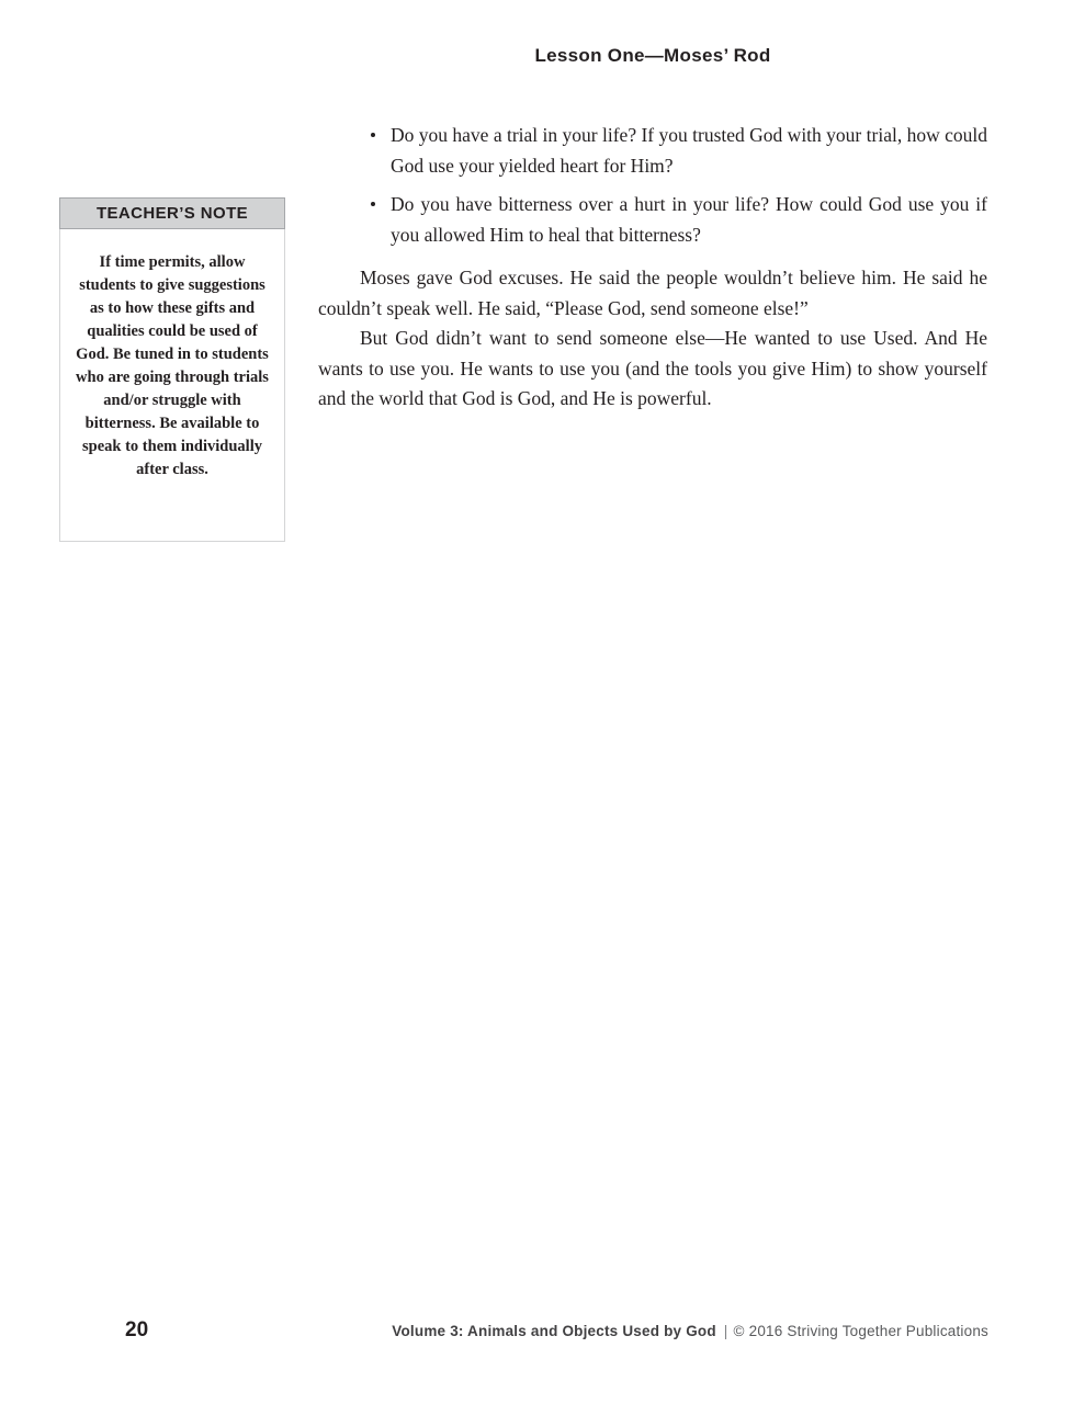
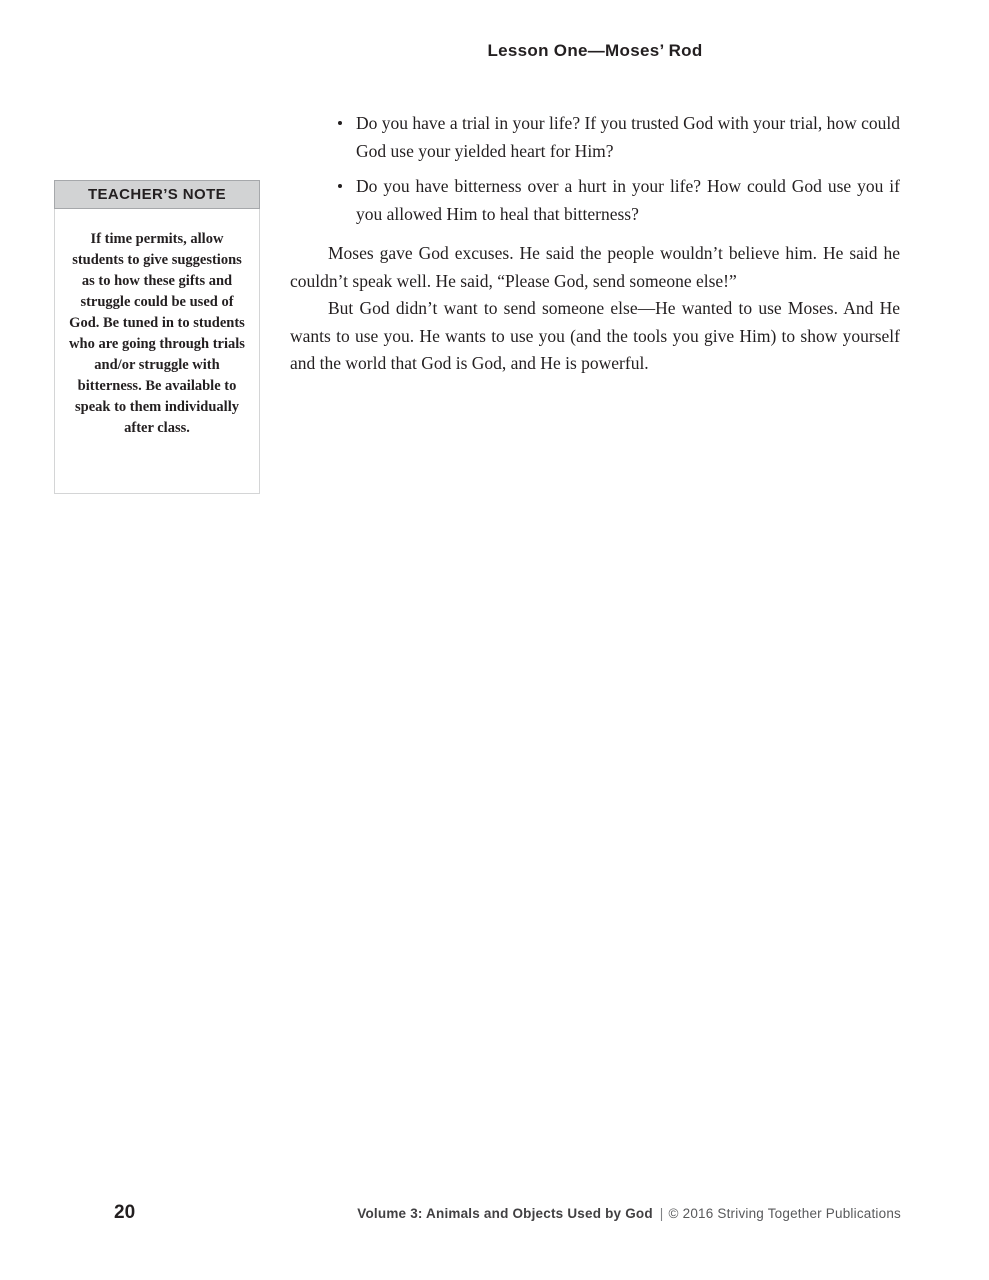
  Lesson One—Moses’ Rod
  Do you have a trial in your life? If you trusted God with your trial, how could God use your yielded heart for Him?
  Do you have bitterness over a hurt in your life? How could God use you if you allowed Him to heal that bitterness?
  Moses gave God excuses. He said the people wouldn’t believe him. He said he couldn’t speak well. He said, “Please God, send someone else!”
- But God didn’t want to send someone else—He wanted to use Used. And He wants to use you. He wants to use you (and the tools you give Him) to show yourself and the world that God is God, and He is powerful.
+ But God didn’t want to send someone else—He wanted to use Moses. And He wants to use you. He wants to use you (and the tools you give Him) to show yourself and the world that God is God, and He is powerful.
  TEACHER’S NOTE
- If time permits, allow students to give suggestions as to how these gifts and qualities could be used of God. Be tuned in to students who are going through trials and/or struggle with bitterness. Be available to speak to them individually after class.
+ If time permits, allow students to give suggestions as to how these gifts and struggle could be used of God. Be tuned in to students who are going through trials and/or struggle with bitterness. Be available to speak to them individually after class.
  20
  Volume 3: Animals and Objects Used by God | © 2016 Striving Together Publications
